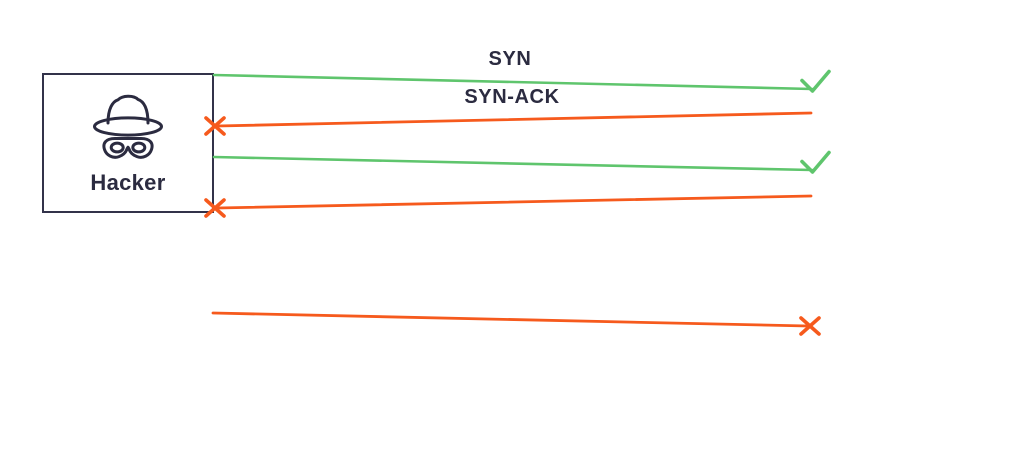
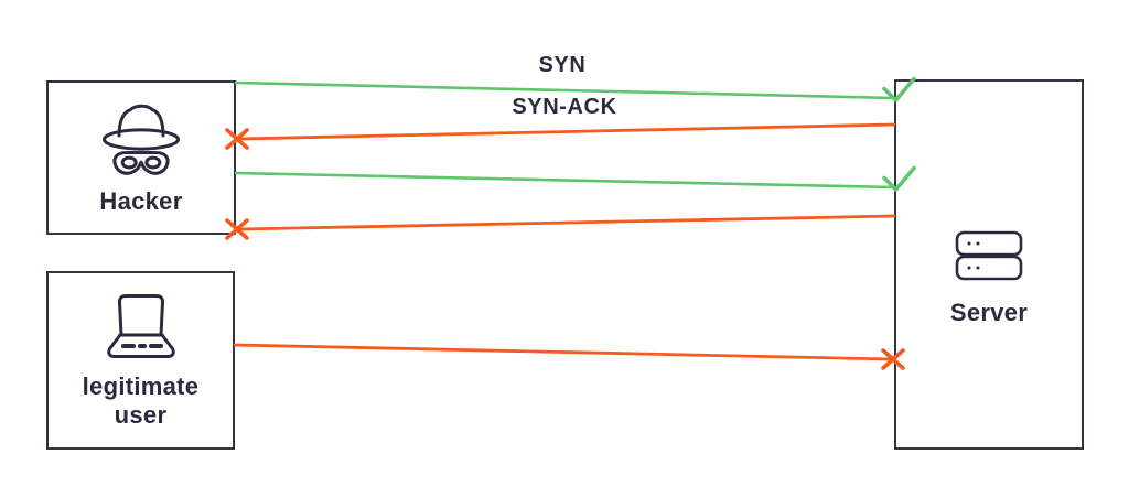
  Hacker
+ legitimate user
+ Server
  SYN
  SYN-ACK
